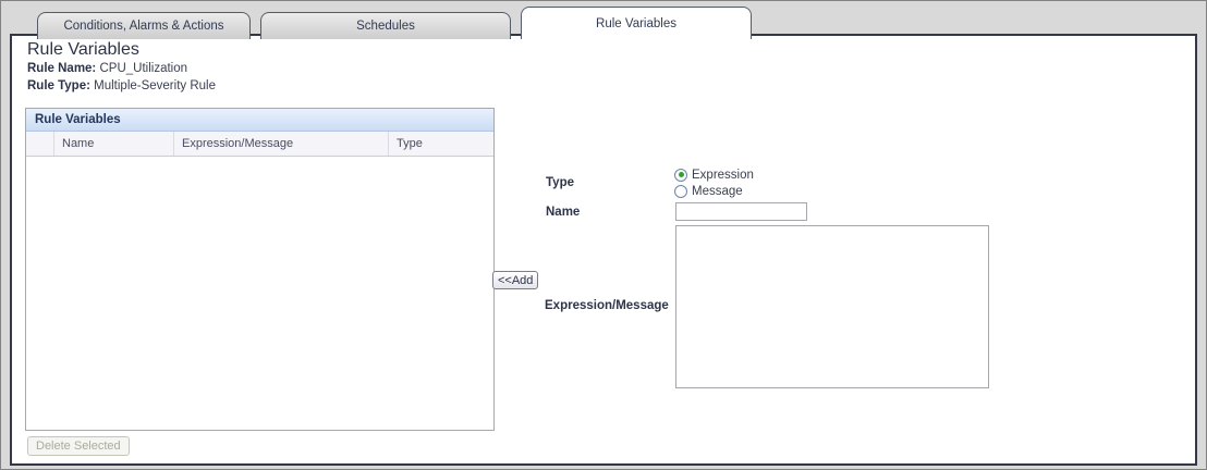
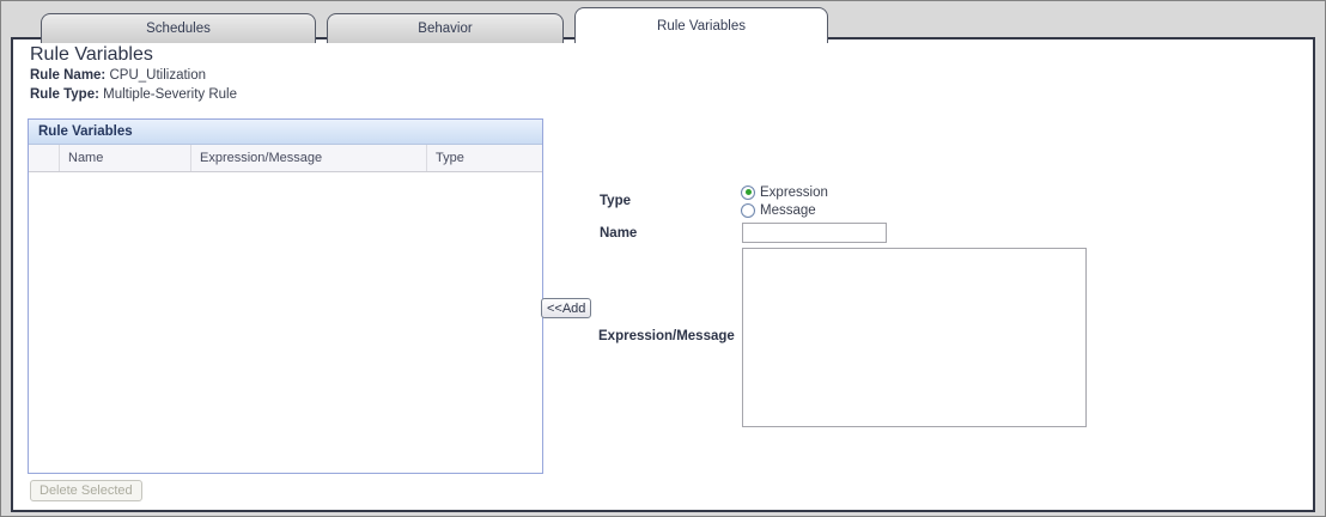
- Conditions, Alarms & Actions
  Schedules
+ Behavior
  Rule Variables
  Rule Variables
  Rule Name: CPU_Utilization
  Rule Type: Multiple-Severity Rule
  Rule Variables
  Name
  Expression/Message
  Type
  Delete Selected
  Type
  Expression
  Message
  Name
  <<Add
  Expression/Message
